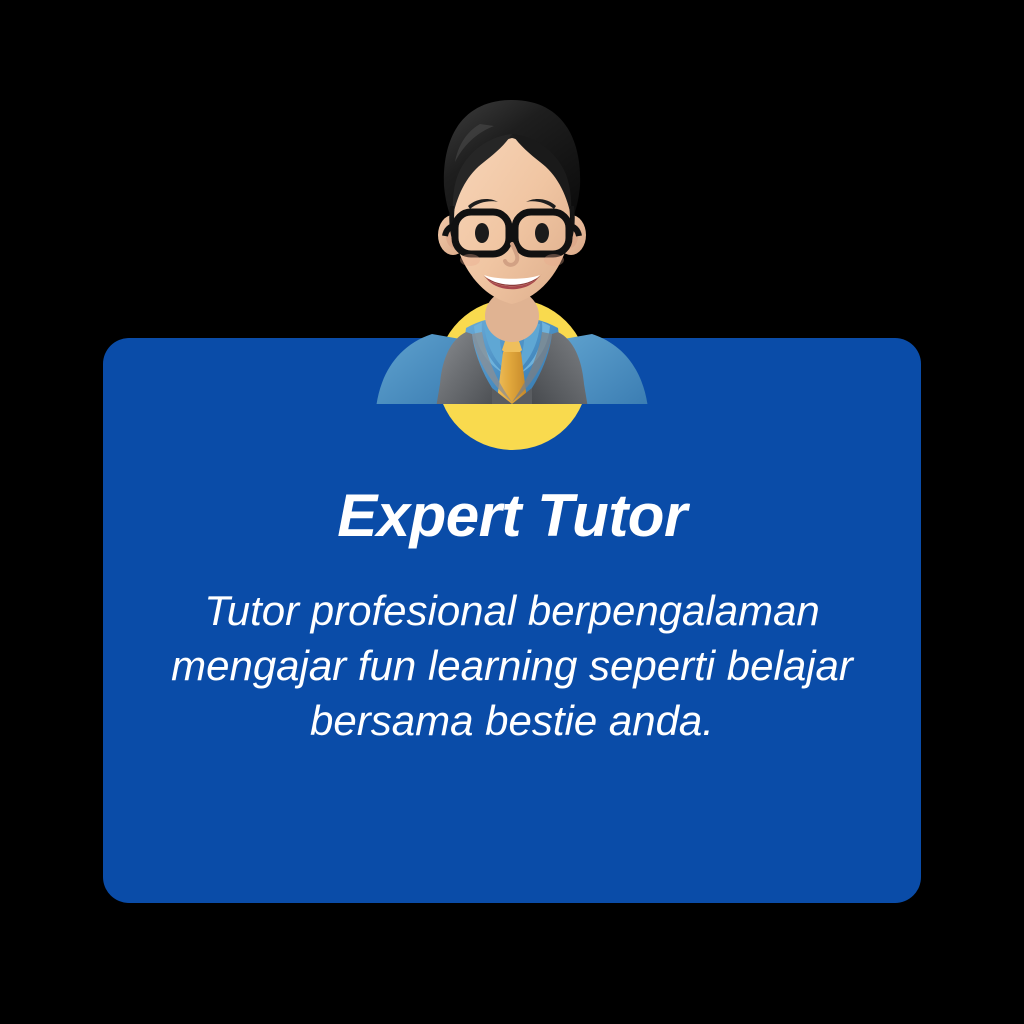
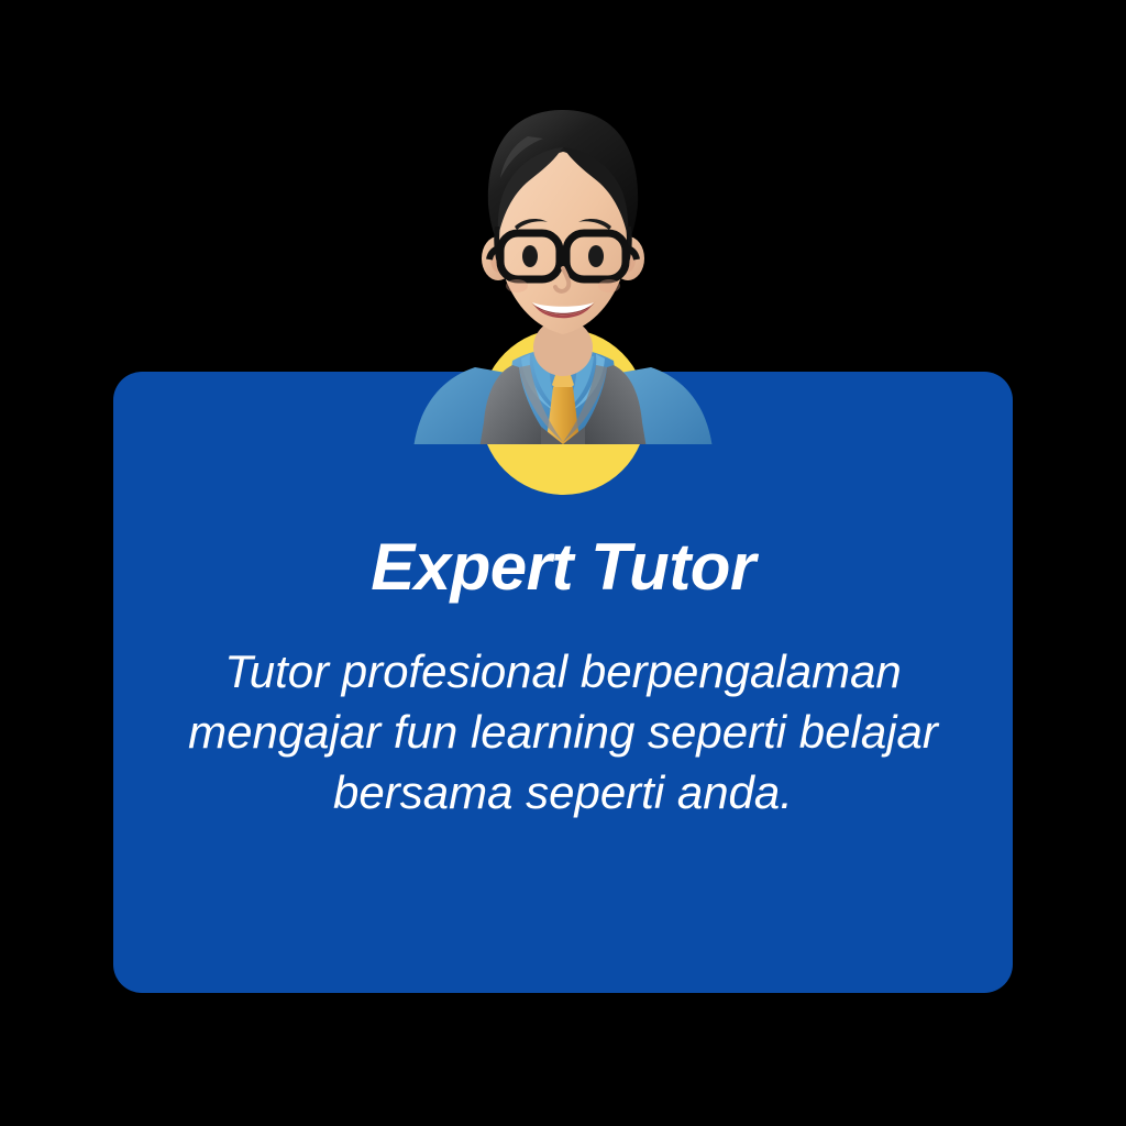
  Expert Tutor
- Tutor profesional berpengalaman mengajar fun learning seperti belajar bersama bestie anda.
+ Tutor profesional berpengalaman mengajar fun learning seperti belajar bersama seperti anda.
